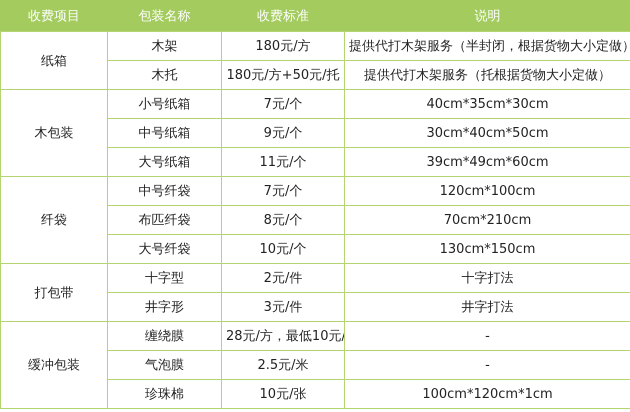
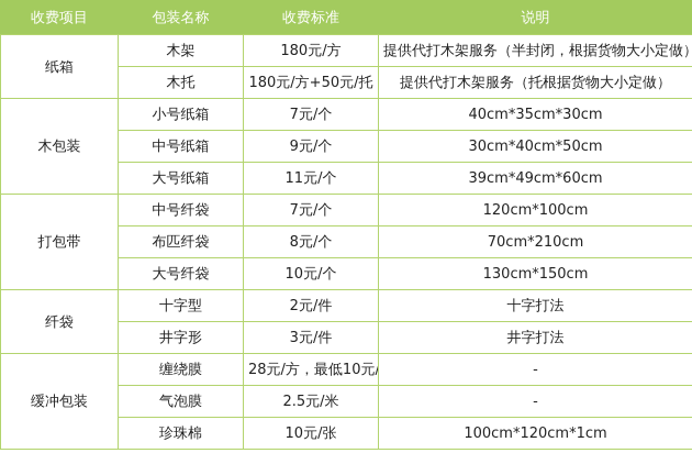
  收费项目	包装名称	收费标准	说明
  纸箱	木架	180元/方	提供代打木架服务（半封闭，根据货物大小定做）
  木托	180元/方+50元/托	提供代打木架服务（托根据货物大小定做）
  木包装	小号纸箱	7元/个	40cm*35cm*30cm
  中号纸箱	9元/个	30cm*40cm*50cm
  大号纸箱	11元/个	39cm*49cm*60cm
- 纤袋	中号纤袋	7元/个	120cm*100cm
+ 打包带	中号纤袋	7元/个	120cm*100cm
  布匹纤袋	8元/个	70cm*210cm
  大号纤袋	10元/个	130cm*150cm
- 打包带	十字型	2元/件	十字打法
+ 纤袋	十字型	2元/件	十字打法
  井字形	3元/件	井字打法
  缓冲包装	缠绕膜	28元/方，最低10元/	-
  气泡膜	2.5元/米	-
  珍珠棉	10元/张	100cm*120cm*1cm
